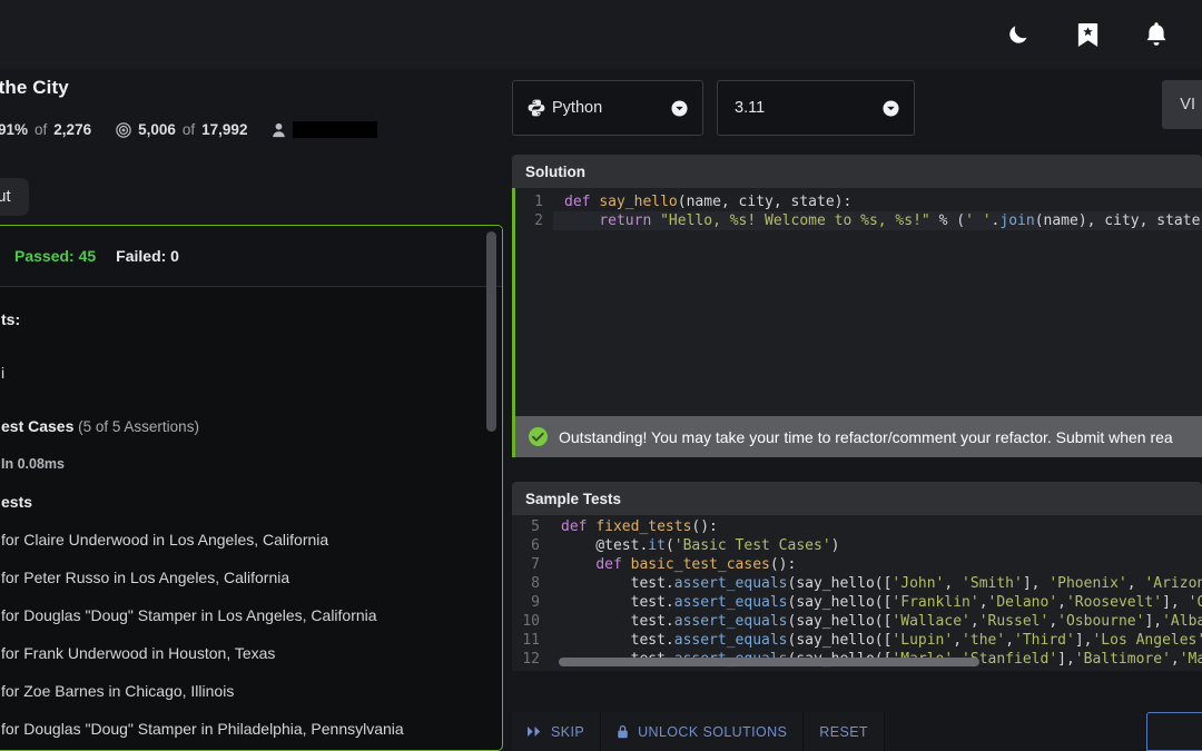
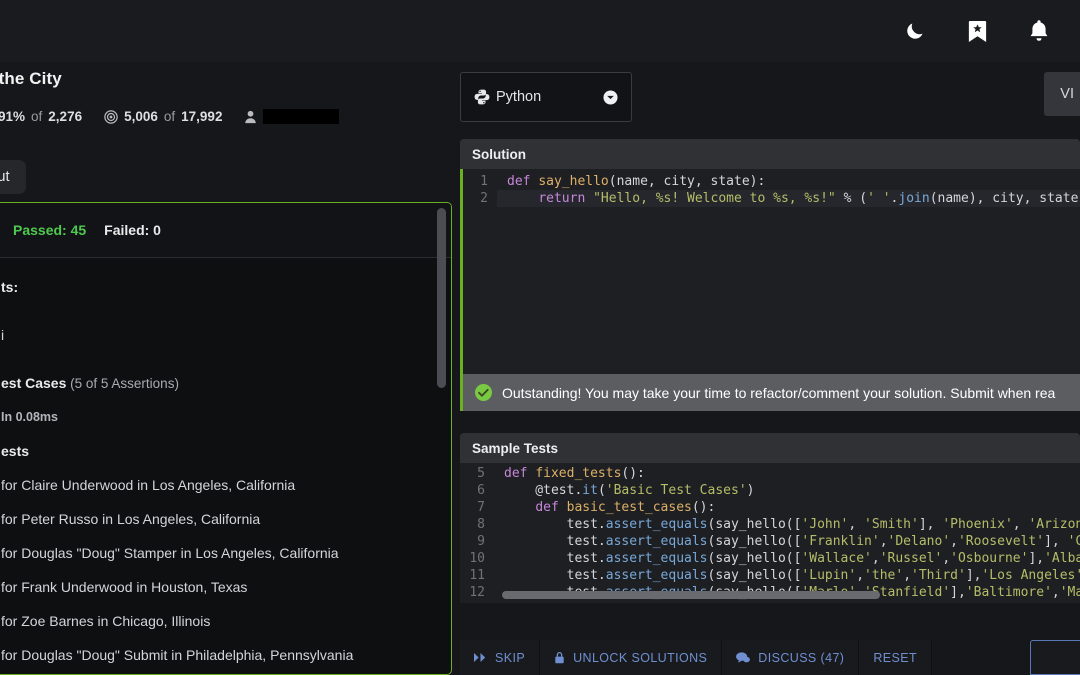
  91%
  of
  2,276
  5,006
  of
  17,992
  Passed: 45
  Failed: 0
  ts:
  i
  est Cases (5 of 5 Assertions)
  In 0.08ms
  ests
  for Claire Underwood in Los Angeles, California
  for Peter Russo in Los Angeles, California
  for Douglas "Doug" Stamper in Los Angeles, California
  for Frank Underwood in Houston, Texas
  for Zoe Barnes in Chicago, Illinois
- for Douglas "Doug" Stamper in Philadelphia, Pennsylvania
+ for Douglas "Doug" Submit in Philadelphia, Pennsylvania
  Python
- 3.11
  VI
  Solution
  1
  def say_hello(name, city, state):
  2
  return "Hello, %s! Welcome to %s, %s!" % (' '.join(name), city, state
- Outstanding! You may take your time to refactor/comment your refactor. Submit when rea
+ Outstanding! You may take your time to refactor/comment your solution. Submit when rea
  Sample Tests
  5
  def fixed_tests():
  6
  @test.it('Basic Test Cases')
  7
  def basic_test_cases():
  8
  test.assert_equals(say_hello(['John', 'Smith'], 'Phoenix', 'Arizon
  9
  test.assert_equals(say_hello(['Franklin','Delano','Roosevelt'], 'C
  10
  test.assert_equals(say_hello(['Wallace','Russel','Osbourne'],'Alba
  11
  test.assert_equals(say_hello(['Lupin','the','Third'],'Los Angeles'
  12
  SKIP
  UNLOCK SOLUTIONS
+ DISCUSS (47)
  RESET
